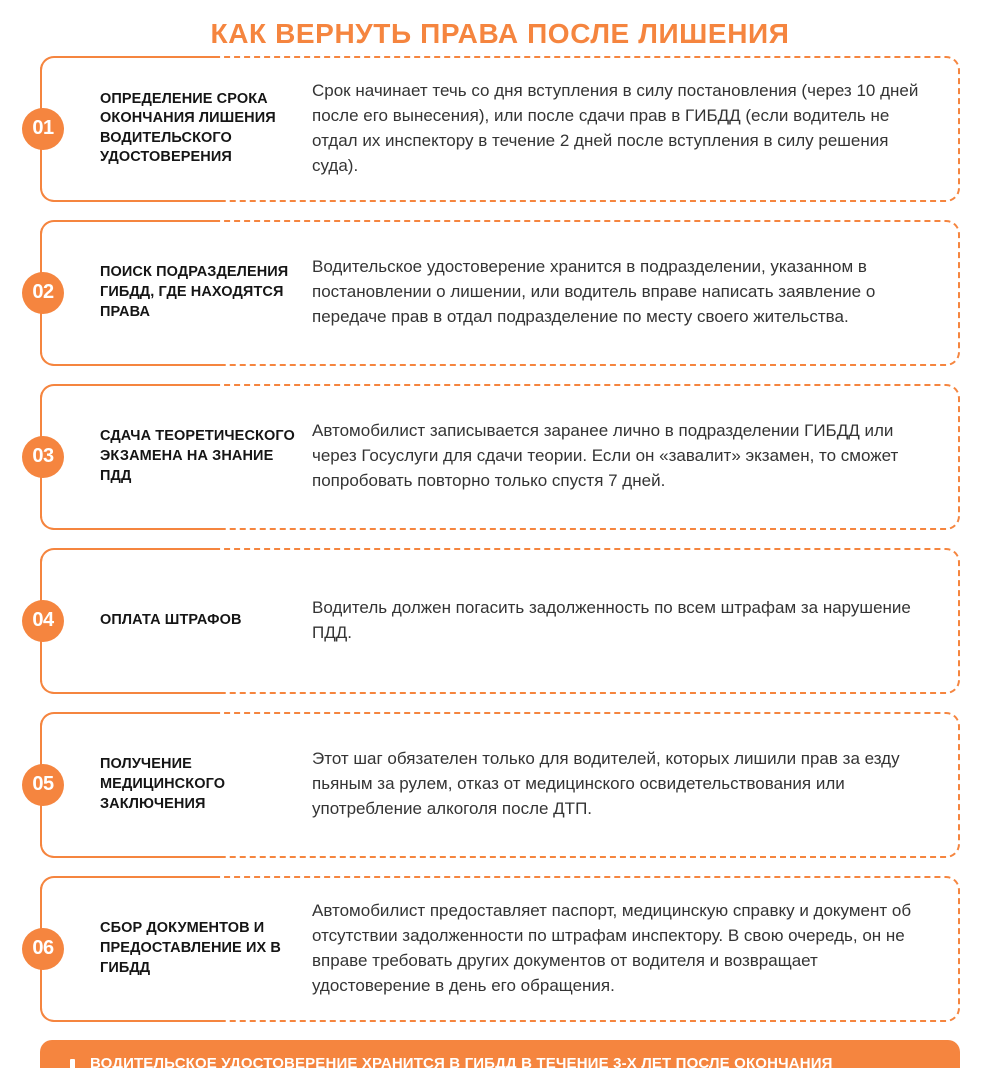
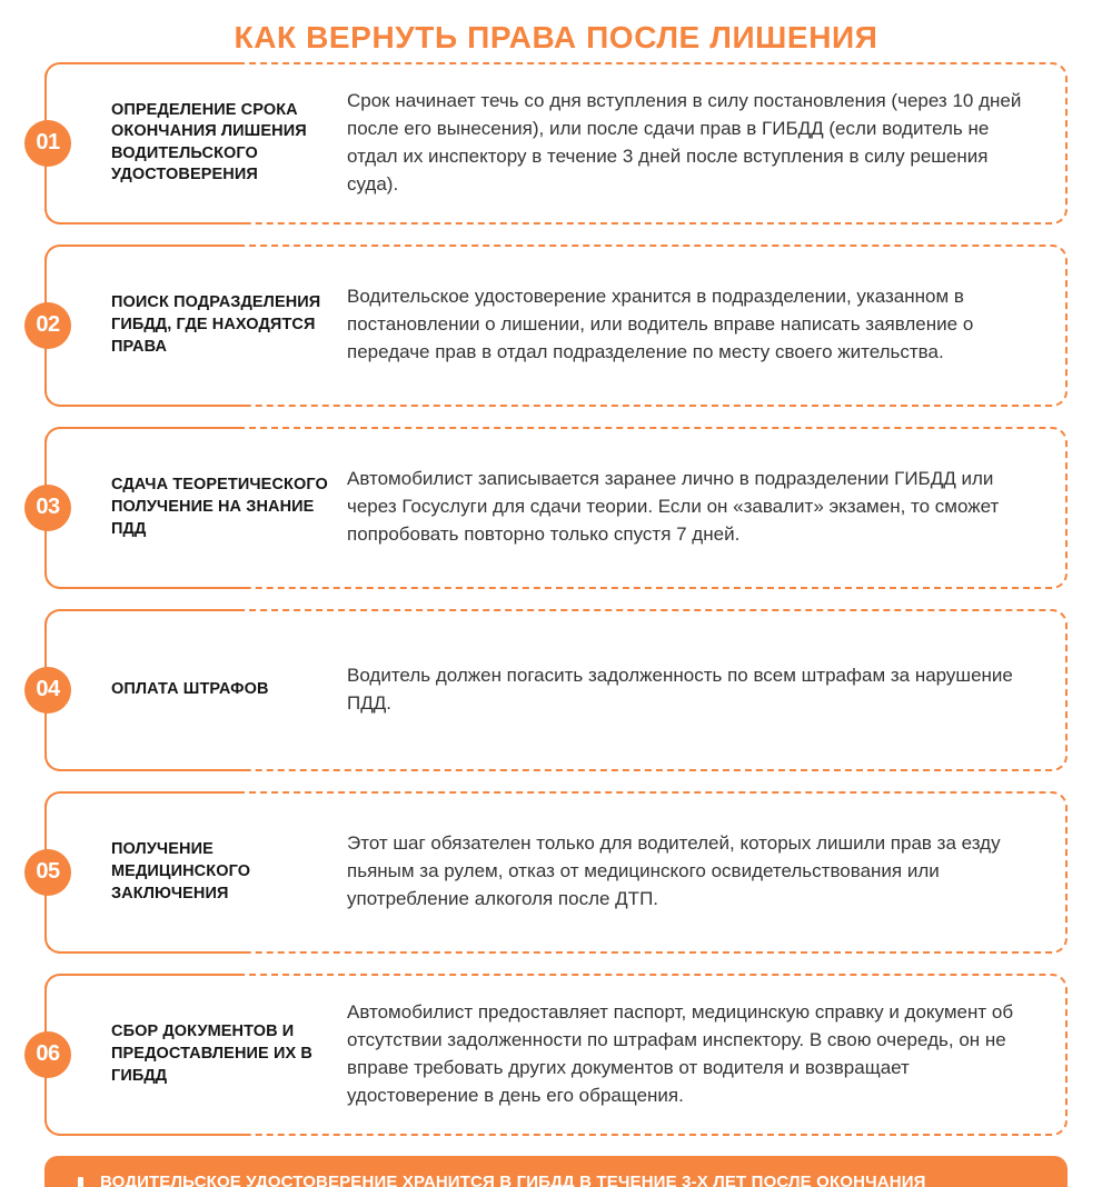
  КАК ВЕРНУТЬ ПРАВА ПОСЛЕ ЛИШЕНИЯ
  01
  ОПРЕДЕЛЕНИЕ СРОКА ОКОНЧАНИЯ ЛИШЕНИЯ ВОДИТЕЛЬСКОГО УДОСТОВЕРЕНИЯ
- Срок начинает течь со дня вступления в силу постановления (через 10 дней после его вынесения), или после сдачи прав в ГИБДД (если водитель не отдал их инспектору в течение 2 дней после вступления в силу решения суда).
+ Срок начинает течь со дня вступления в силу постановления (через 10 дней после его вынесения), или после сдачи прав в ГИБДД (если водитель не отдал их инспектору в течение 3 дней после вступления в силу решения суда).
  02
  ПОИСК ПОДРАЗДЕЛЕНИЯ ГИБДД, ГДЕ НАХОДЯТСЯ ПРАВА
  Водительское удостоверение хранится в подразделении, указанном в постановлении о лишении, или водитель вправе написать заявление о передаче прав в отдал подразделение по месту своего жительства.
  03
- СДАЧА ТЕОРЕТИЧЕСКОГО ЭКЗАМЕНА НА ЗНАНИЕ ПДД
+ СДАЧА ТЕОРЕТИЧЕСКОГО ПОЛУЧЕНИЕ НА ЗНАНИЕ ПДД
  Автомобилист записывается заранее лично в подразделении ГИБДД или через Госуслуги для сдачи теории. Если он «завалит» экзамен, то сможет попробовать повторно только спустя 7 дней.
  04
  ОПЛАТА ШТРАФОВ
  Водитель должен погасить задолженность по всем штрафам за нарушение ПДД.
  05
  ПОЛУЧЕНИЕ МЕДИЦИНСКОГО ЗАКЛЮЧЕНИЯ
  Этот шаг обязателен только для водителей, которых лишили прав за езду пьяным за рулем, отказ от медицинского освидетельствования или употребление алкоголя после ДТП.
  06
  СБОР ДОКУМЕНТОВ И ПРЕДОСТАВЛЕНИЕ ИХ В ГИБДД
  Автомобилист предоставляет паспорт, медицинскую справку и документ об отсутствии задолженности по штрафам инспектору. В свою очередь, он не вправе требовать других документов от водителя и возвращает удостоверение в день его обращения.
  ВОДИТЕЛЬСКОЕ УДОСТОВЕРЕНИЕ ХРАНИТСЯ В ГИБДД В ТЕЧЕНИЕ 3-Х ЛЕТ ПОСЛЕ ОКОНЧАНИЯ
